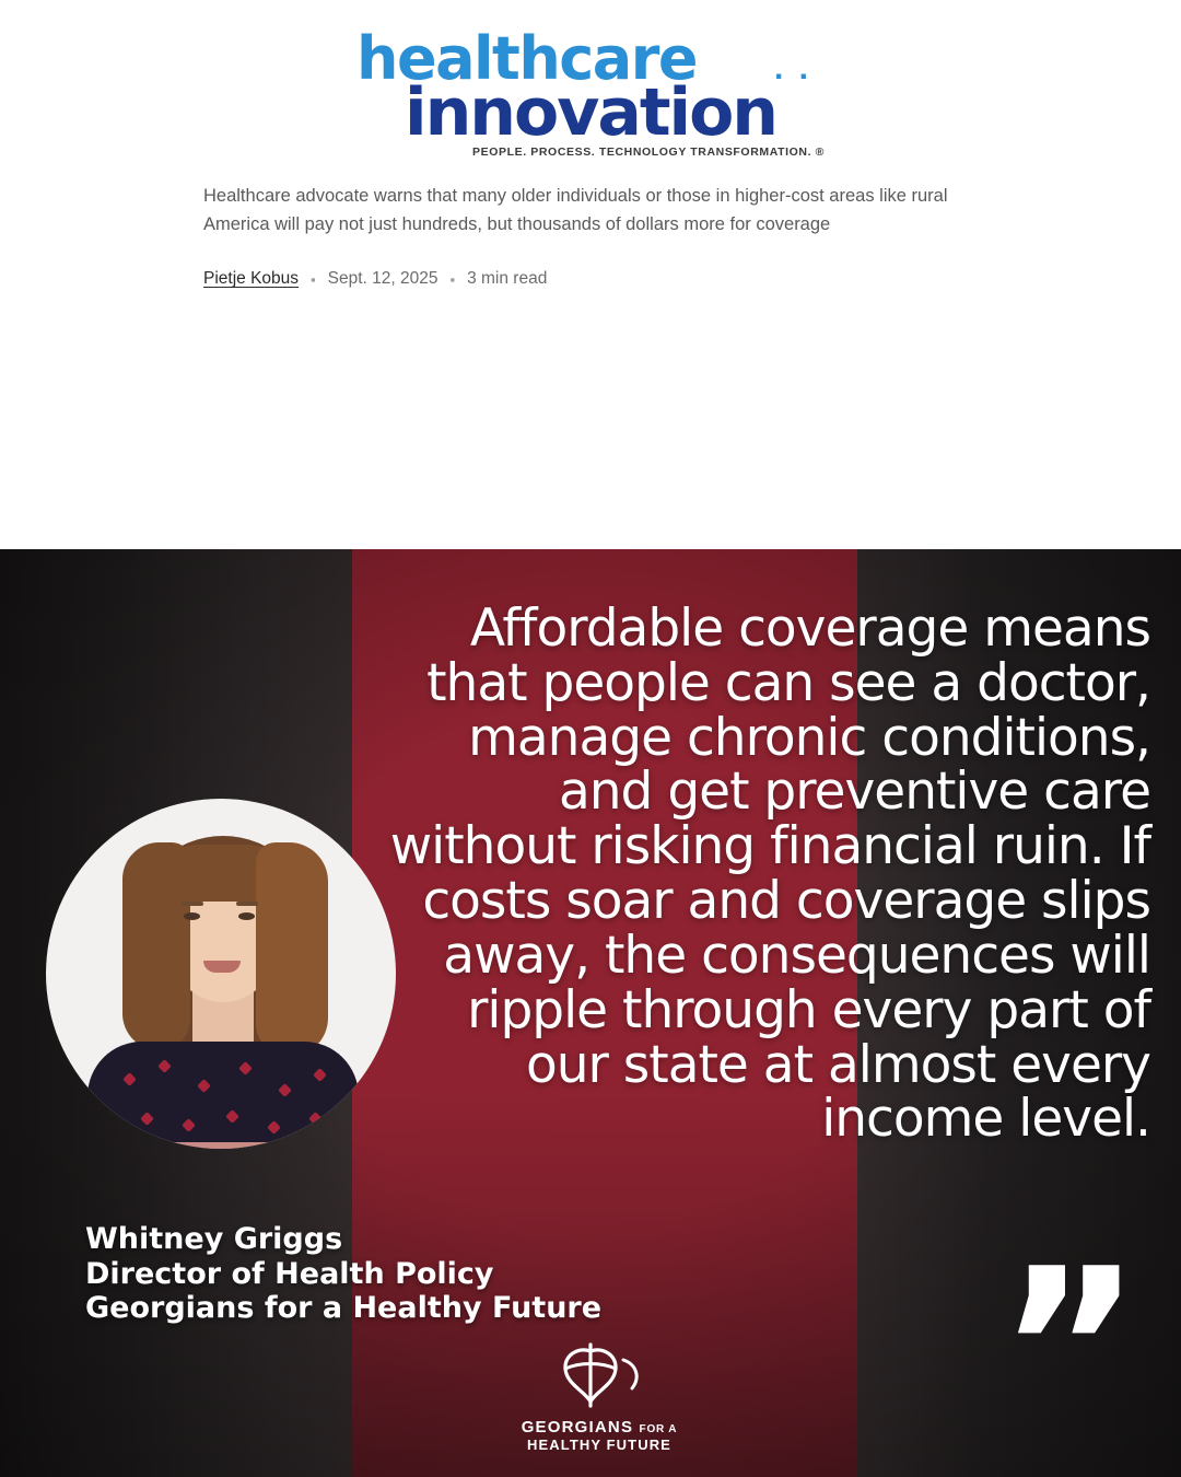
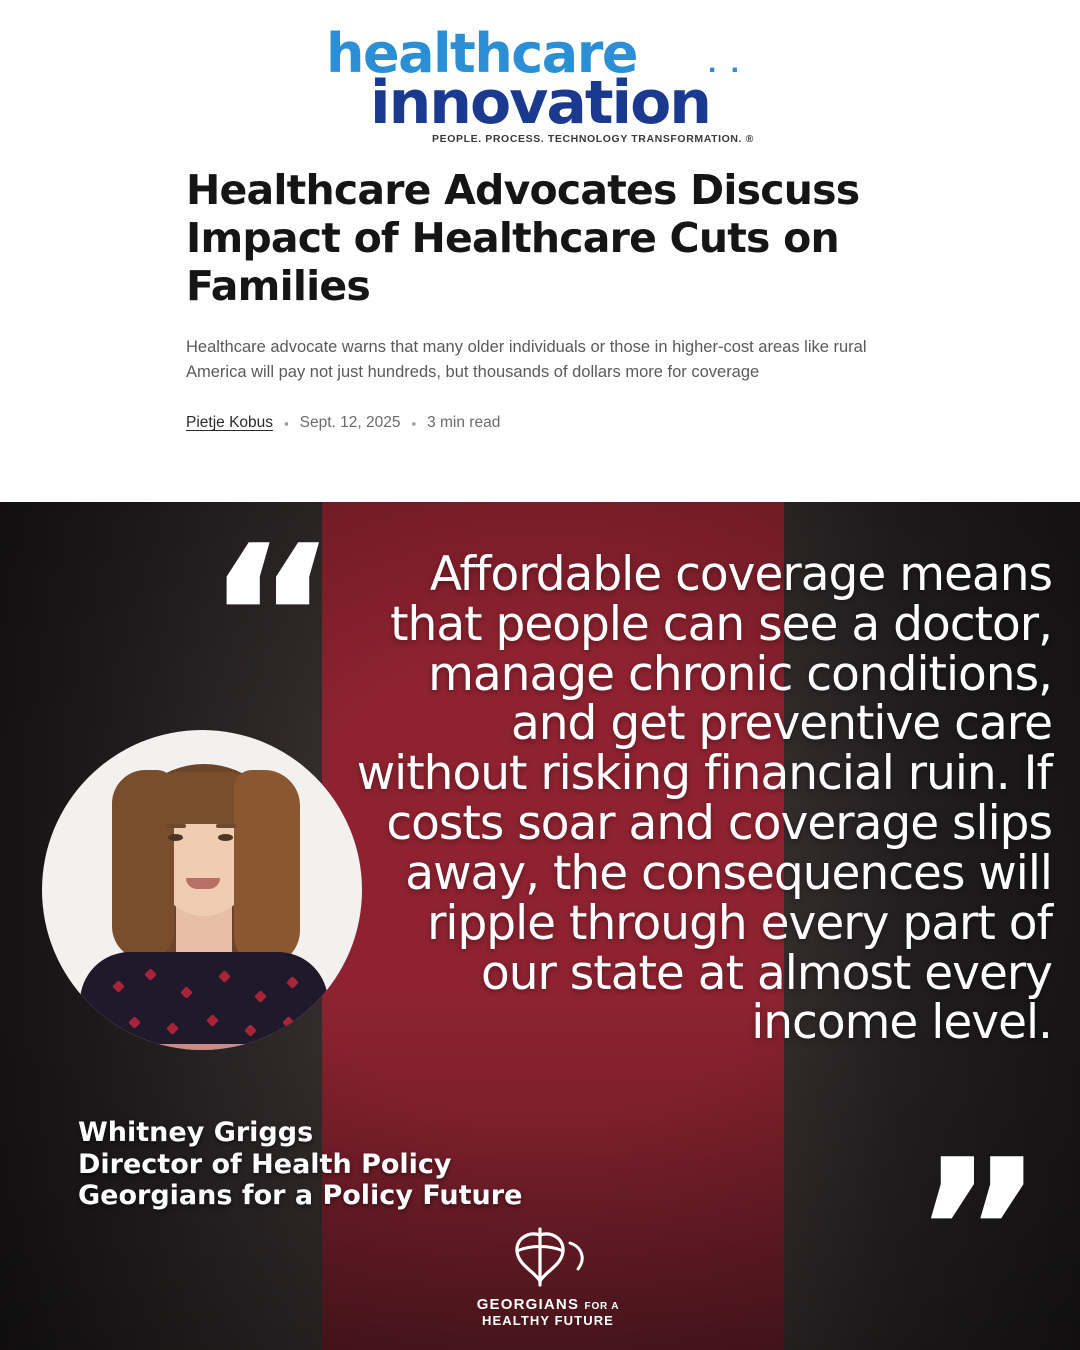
  healthcare
  . .
  innovation
  PEOPLE. PROCESS. TECHNOLOGY TRANSFORMATION. ®
+ Healthcare Advocates Discuss Impact of Healthcare Cuts on Families
  Healthcare advocate warns that many older individuals or those in higher-cost areas like rural America will pay not just hundreds, but thousands of dollars more for coverage
  Pietje Kobus
  ▪
  Sept. 12, 2025
  ▪
  3 min read
+ “
  Affordable coverage means that people can see a doctor, manage chronic conditions, and get preventive care without risking financial ruin. If costs soar and coverage slips away, the consequences will ripple through every part of our state at almost every income level.
  Whitney Griggs
  Director of Health Policy
- Georgians for a Healthy Future
+ Georgians for a Policy Future
  ”
  GEORGIANS FOR A
  HEALTHY FUTURE
